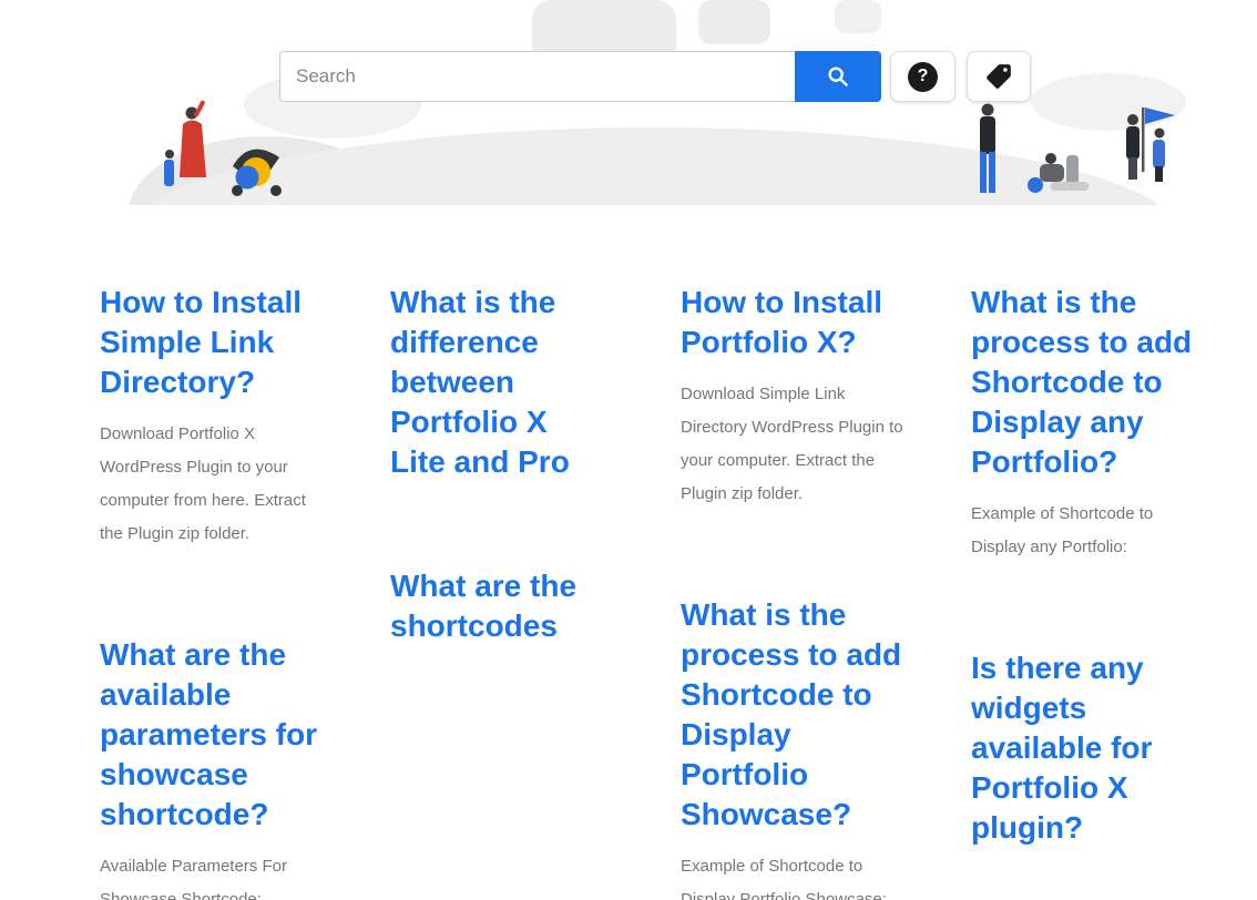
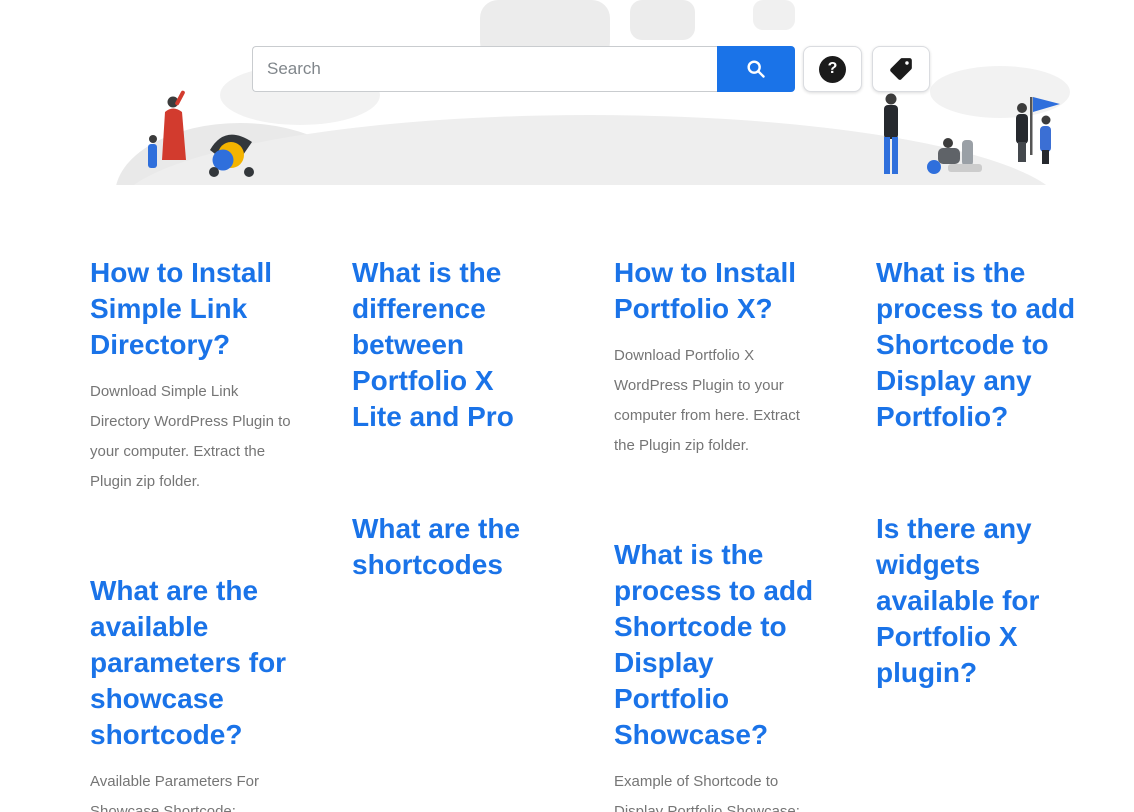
  Search
  ?
  How to Install
  Simple Link
  Directory?
- Download Portfolio X WordPress Plugin to your computer from here. Extract the Plugin zip folder.
+ Download Simple Link Directory WordPress Plugin to your computer. Extract the Plugin zip folder.
  What are the
  available
  parameters for
  showcase
  shortcode?
  What is the
  difference
  between
  Portfolio X
  Lite and Pro
  What are the
  shortcodes
  How to Install
  Portfolio X?
- Download Simple Link Directory WordPress Plugin to your computer. Extract the Plugin zip folder.
+ Download Portfolio X WordPress Plugin to your computer from here. Extract the Plugin zip folder.
  What is the
  process to add
  Shortcode to
  Display
  Portfolio
  Showcase?
  What is the
  process to add
  Shortcode to
  Display any
  Portfolio?
- Example of Shortcode to Display any Portfolio:
  Is there any
  widgets
  available for
  Portfolio X
  plugin?
